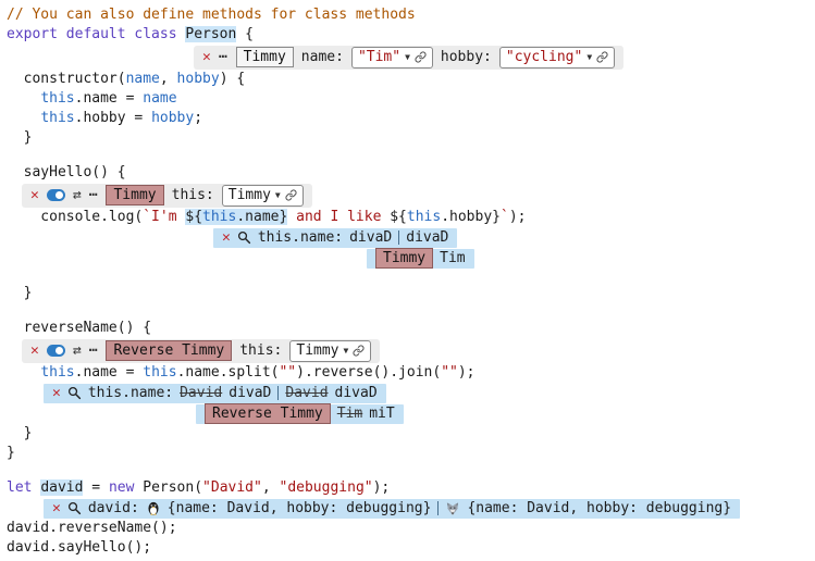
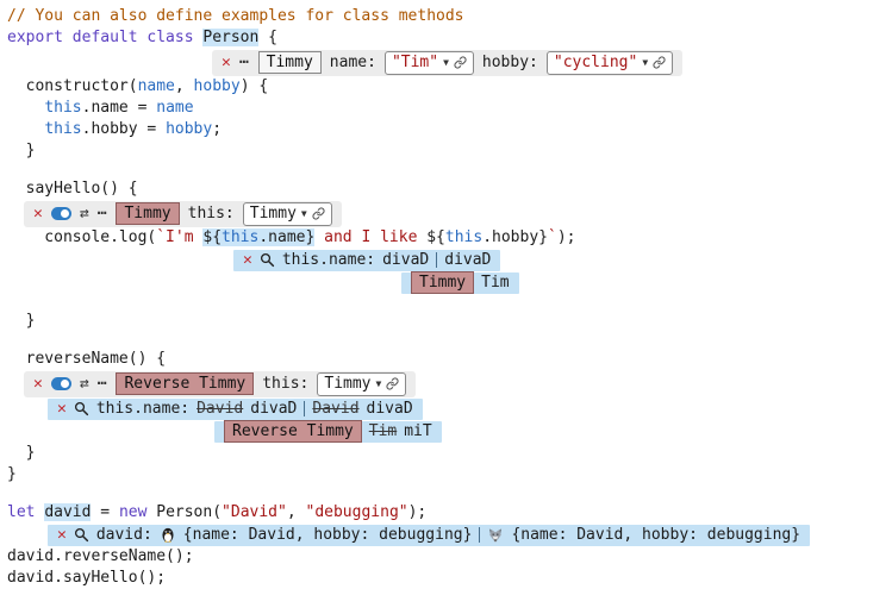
- // You can also define methods for class methods
+ // You can also define examples for class methods
  export default class Person {
  ✕
  ⋯
  Timmy
  name:
  "Tim"
  ▼
  hobby:
  "cycling"
  ▼
  constructor(name, hobby) {
  this.name = name
  this.hobby = hobby;
  }
  sayHello() {
  ✕
  ⇄
  ⋯
  Timmy
  this:
  Timmy
  ▼
  console.log(`I'm ${this.name} and I like ${this.hobby}`);
  ✕
  this.name:
  divaD
  divaD
  Timmy
  Tim
  }
  reverseName() {
  ✕
  ⇄
  ⋯
  Reverse Timmy
  this:
  Timmy
  ▼
- this.name = this.name.split("").reverse().join("");
  ✕
  this.name:
  David
  divaD
  David
  divaD
  Reverse Timmy
  Tim
  miT
  }
  }
  let david = new Person("David", "debugging");
  ✕
  david:
  {name: David, hobby: debugging}
  {name: David, hobby: debugging}
  david.reverseName();
  david.sayHello();
